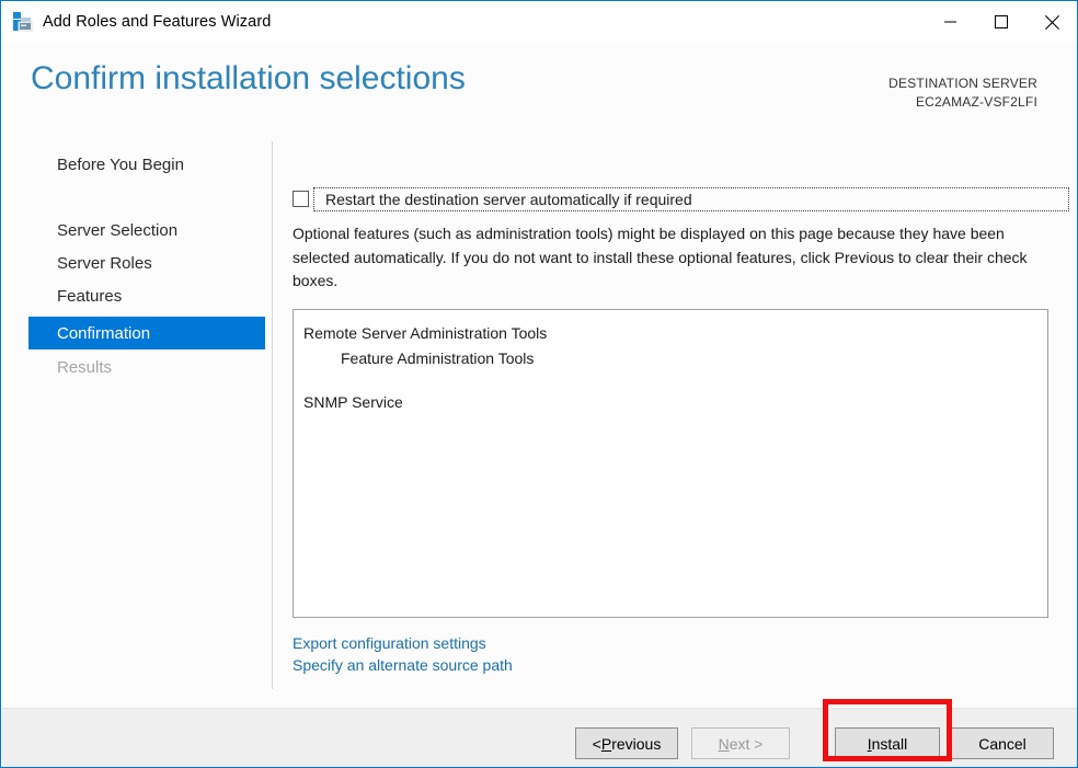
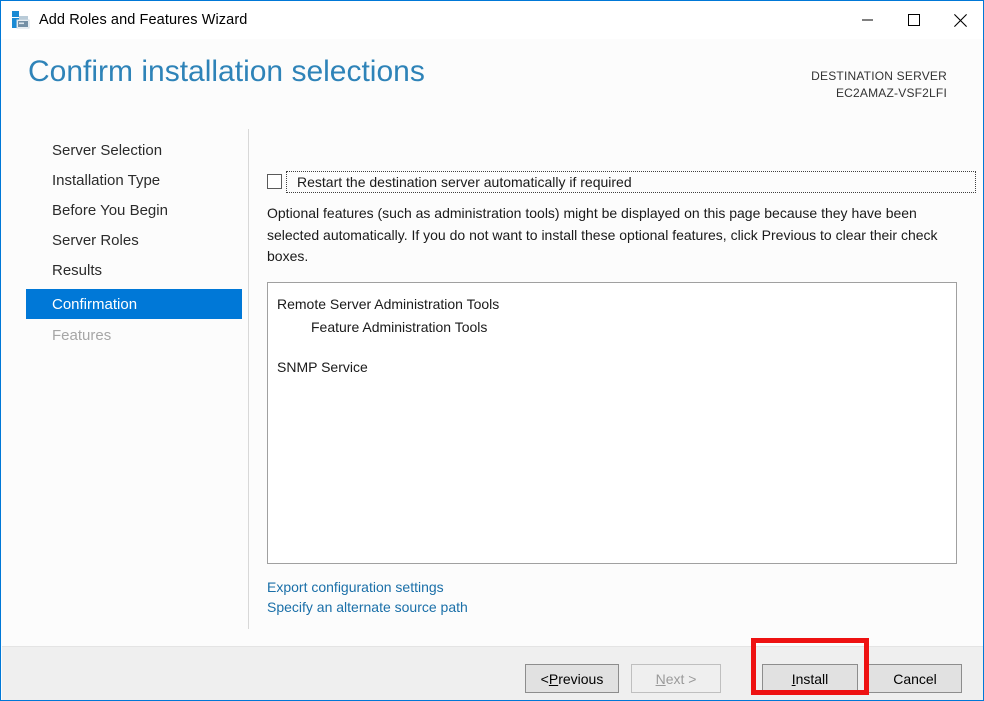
  Add Roles and Features Wizard
  Confirm installation selections
  DESTINATION SERVER
  EC2AMAZ-VSF2LFI
- Before You Begin
+ Server Selection
+ Installation Type
- Server Selection
+ Before You Begin
  Server Roles
- Features
+ Results
  Confirmation
- Results
+ Features
  Restart the destination server automatically if required
  Optional features (such as administration tools) might be displayed on this page because they have been selected automatically. If you do not want to install these optional features, click Previous to clear their check boxes.
  Remote Server Administration Tools
  Feature Administration Tools
  SNMP Service
  Export configuration settings
  Specify an alternate source path
  <
  P
  revious
  N
  ext >
  I
  nstall
  Cancel
